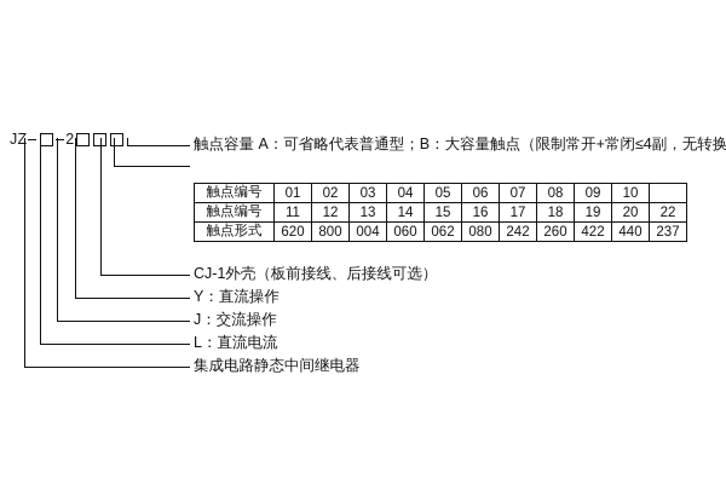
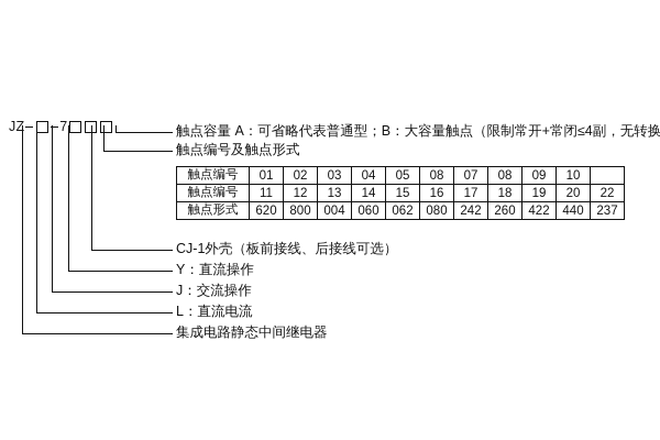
  JZ
- 2
+ 7
  触点容量 A：可省略代表普通型；B：大容量触点（限制常开+常闭≤4副，无转换
+ 触点编号及触点形式
  CJ-1外壳（板前接线、后接线可选）
  Y：直流操作
  J：交流操作
  L：直流电流
  集成电路静态中间继电器
- 触点编号	01	02	03	04	05	06	07	08	09	10
+ 触点编号	01	02	03	04	05	08	07	08	09	10
  触点编号	11	12	13	14	15	16	17	18	19	20	22
  触点形式	620	800	004	060	062	080	242	260	422	440	237
